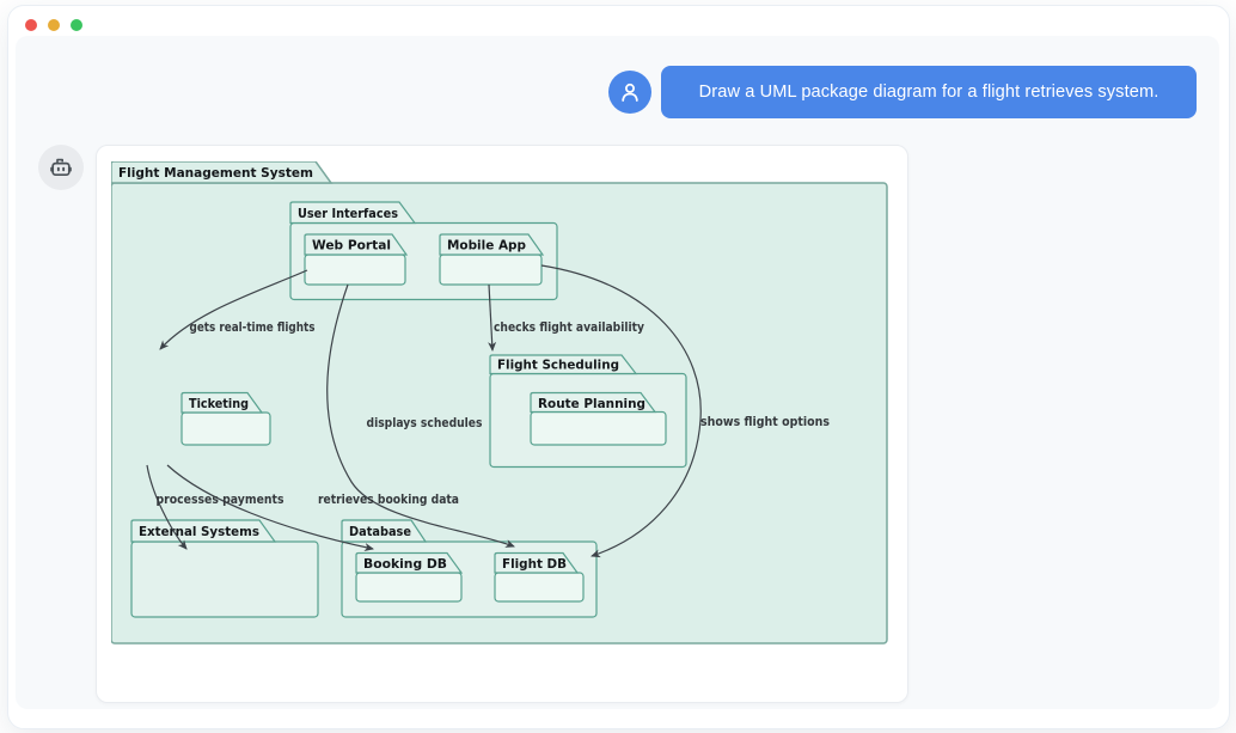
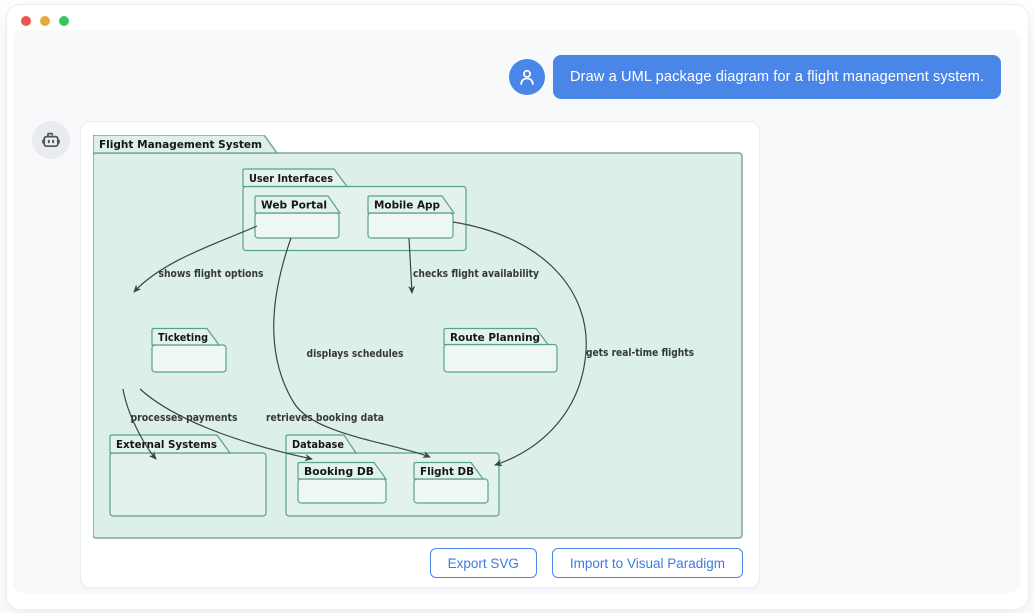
- Draw a UML package diagram for a flight retrieves system.
+ Draw a UML package diagram for a flight management system.
  Flight Management System
  User Interfaces
  Web Portal
  Mobile App
  Ticketing
- Flight Scheduling
  Route Planning
  External Systems
  Database
  Booking DB
  Flight DB
- gets real-time flights
+ shows flight options
  checks flight availability
  displays schedules
- shows flight options
+ gets real-time flights
  processes payments
  retrieves booking data
+ Export SVG
+ Import to Visual Paradigm
